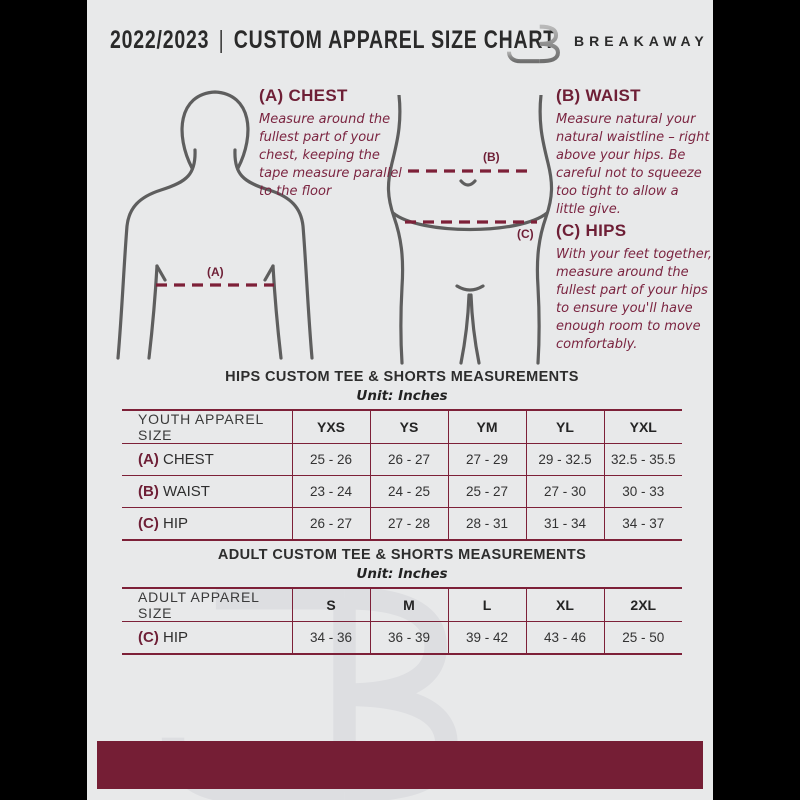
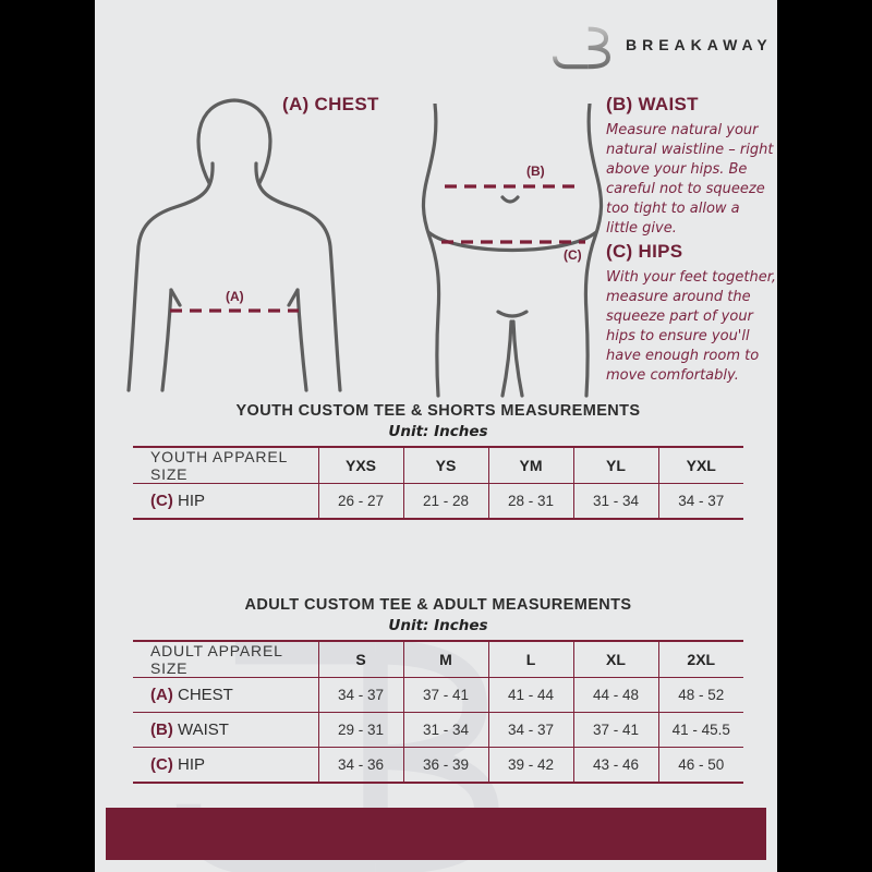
- 2022/2023 | CUSTOM APPAREL SIZE CHART
  BREAKAWAY
  (A)
  (B)
  (C)
  (A) CHEST
- Measure around the fullest part of your chest, keeping the tape measure parallel to the floor
  (B) WAIST
  Measure natural your natural waistline – right above your hips. Be careful not to squeeze too tight to allow a little give.
  (C) HIPS
- With your feet together, measure around the fullest part of your hips to ensure you'll have enough room to move comfortably.
+ With your feet together, measure around the squeeze part of your hips to ensure you'll have enough room to move comfortably.
- HIPS CUSTOM TEE & SHORTS MEASUREMENTS
+ YOUTH CUSTOM TEE & SHORTS MEASUREMENTS
  Unit: Inches
  YOUTH APPAREL SIZE	YXS	YS	YM	YL	YXL
- (A) CHEST	25 - 26	26 - 27	27 - 29	29 - 32.5	32.5 - 35.5
- (B) WAIST	23 - 24	24 - 25	25 - 27	27 - 30	30 - 33
- (C) HIP	26 - 27	27 - 28	28 - 31	31 - 34	34 - 37
+ (C) HIP	26 - 27	21 - 28	28 - 31	31 - 34	34 - 37
- ADULT CUSTOM TEE & SHORTS MEASUREMENTS
+ ADULT CUSTOM TEE & ADULT MEASUREMENTS
  Unit: Inches
  ADULT APPAREL SIZE	S	M	L	XL	2XL
+ (A) CHEST	34 - 37	37 - 41	41 - 44	44 - 48	48 - 52
+ (B) WAIST	29 - 31	31 - 34	34 - 37	37 - 41	41 - 45.5
- (C) HIP	34 - 36	36 - 39	39 - 42	43 - 46	25 - 50
+ (C) HIP	34 - 36	36 - 39	39 - 42	43 - 46	46 - 50
